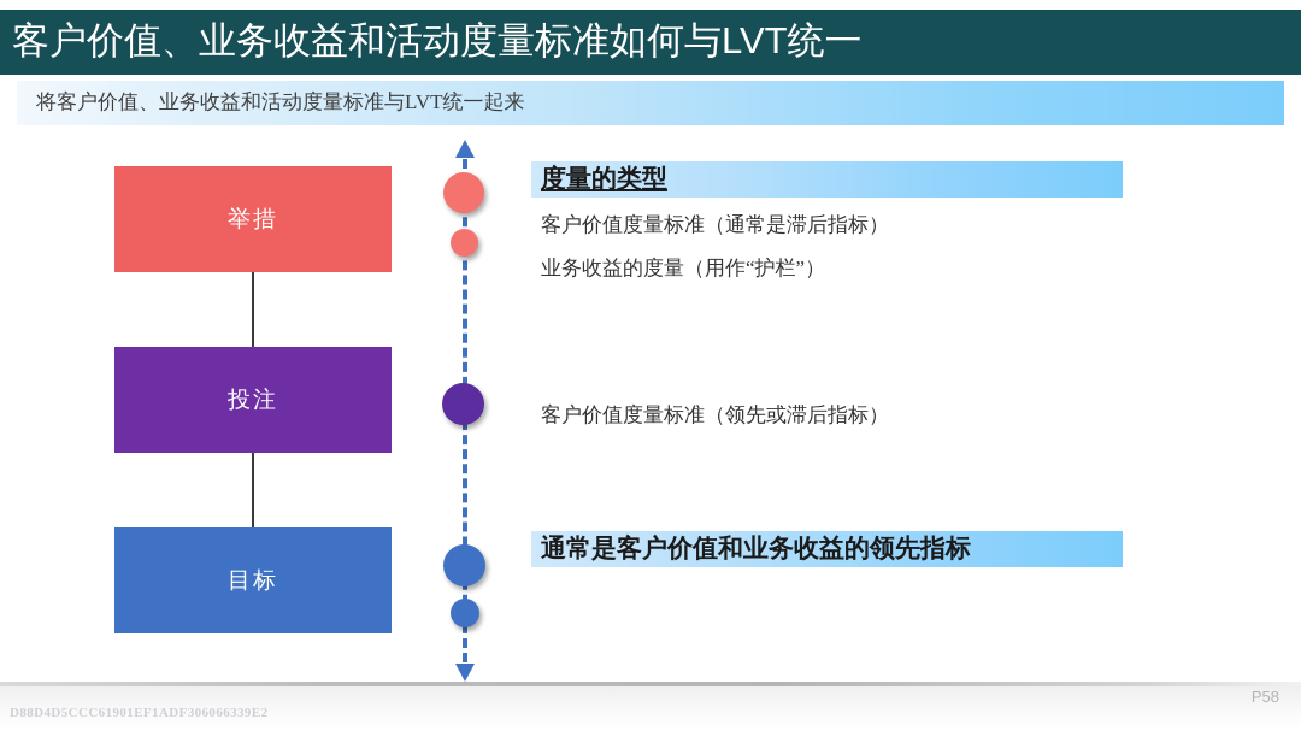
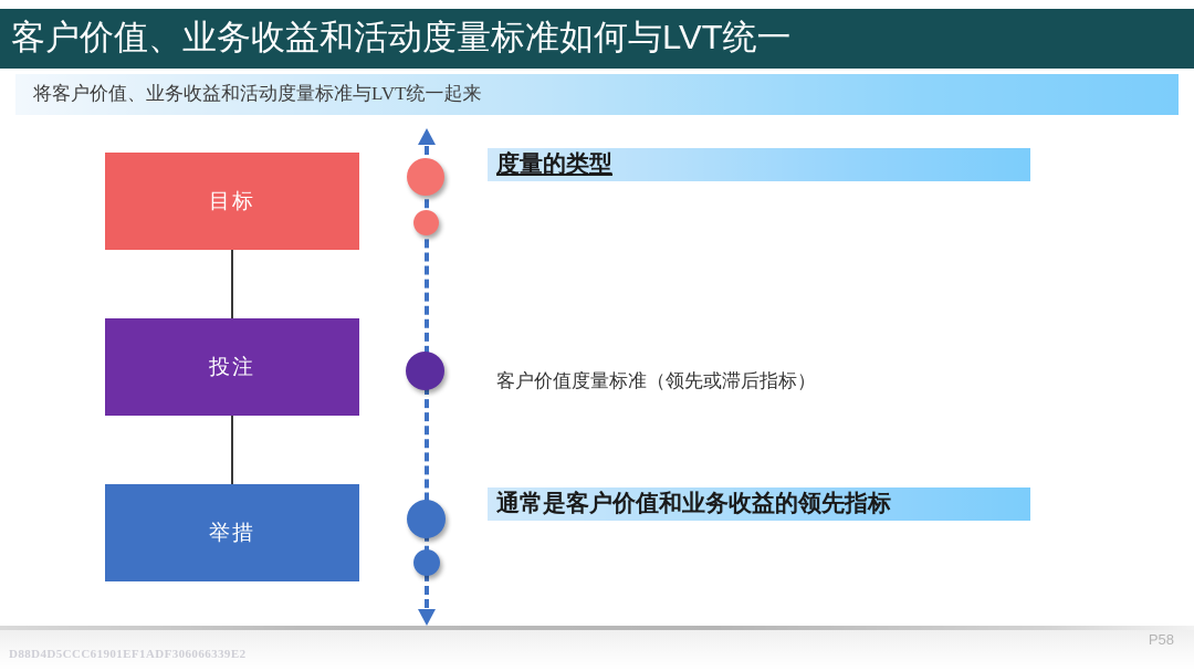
  客户价值、业务收益和活动度量标准如何与LVT统一
  将客户价值、业务收益和活动度量标准与LVT统一起来
- 举措
+ 目标
  投注
- 目标
+ 举措
  度量的类型
- 客户价值度量标准（通常是滞后指标）
- 业务收益的度量（用作“护栏”）
  客户价值度量标准（领先或滞后指标）
  通常是客户价值和业务收益的领先指标
  P58
  D88D4D5CCC61901EF1ADF306066339E2
